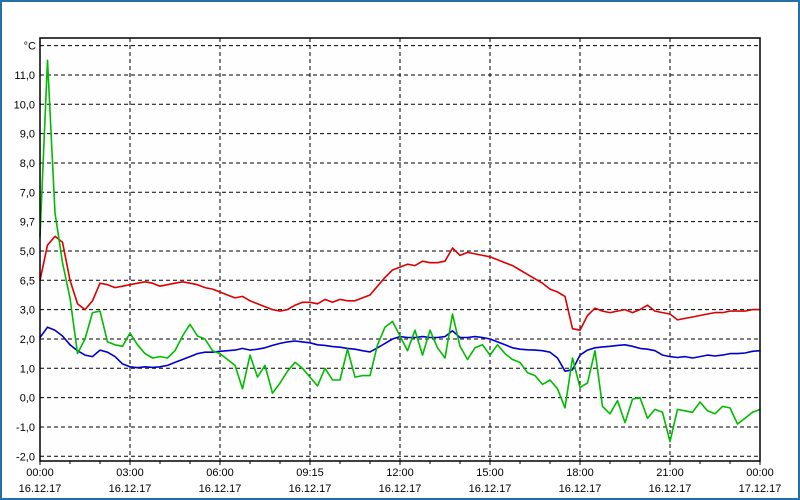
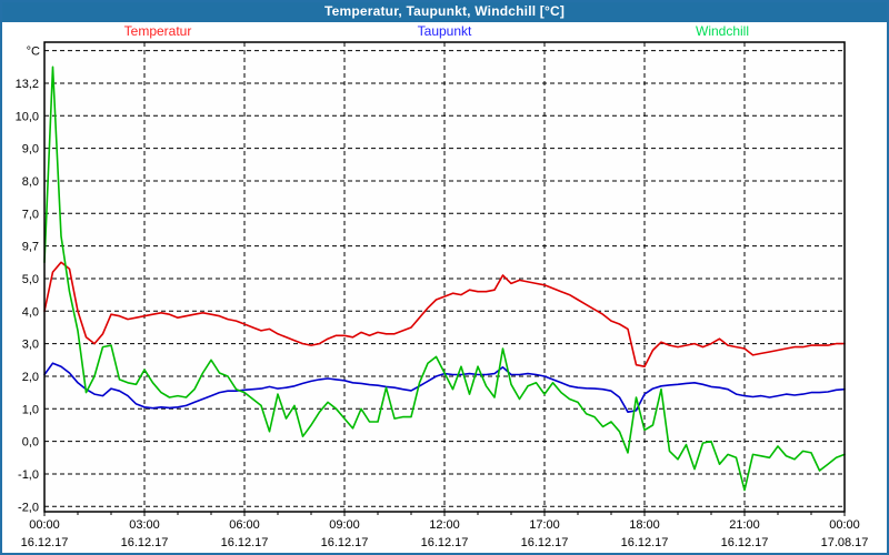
+ Temperatur, Taupunkt, Windchill [°C]
+ Temperatur
+ Taupunkt
+ Windchill
- 11,0
+ 13,2
  10,0
  9,0
  8,0
  7,0
  9,7
  5,0
- 6,5
+ 4,0
  3,0
  2,0
  1,0
  0,0
  -1,0
  -2,0
  °C
  00:00
  16.12.17
  03:00
  16.12.17
  06:00
  16.12.17
- 09:15
+ 09:00
  16.12.17
  12:00
  16.12.17
- 15:00
+ 17:00
  16.12.17
  18:00
  16.12.17
  21:00
  16.12.17
  00:00
- 17.12.17
+ 17.08.17
